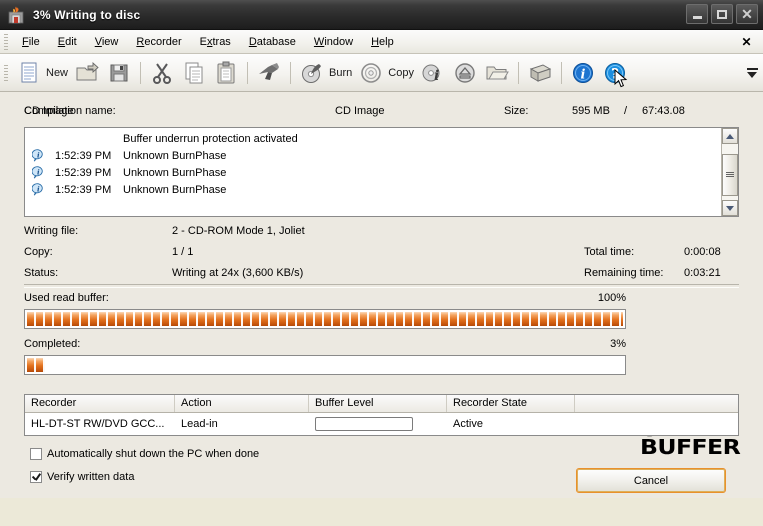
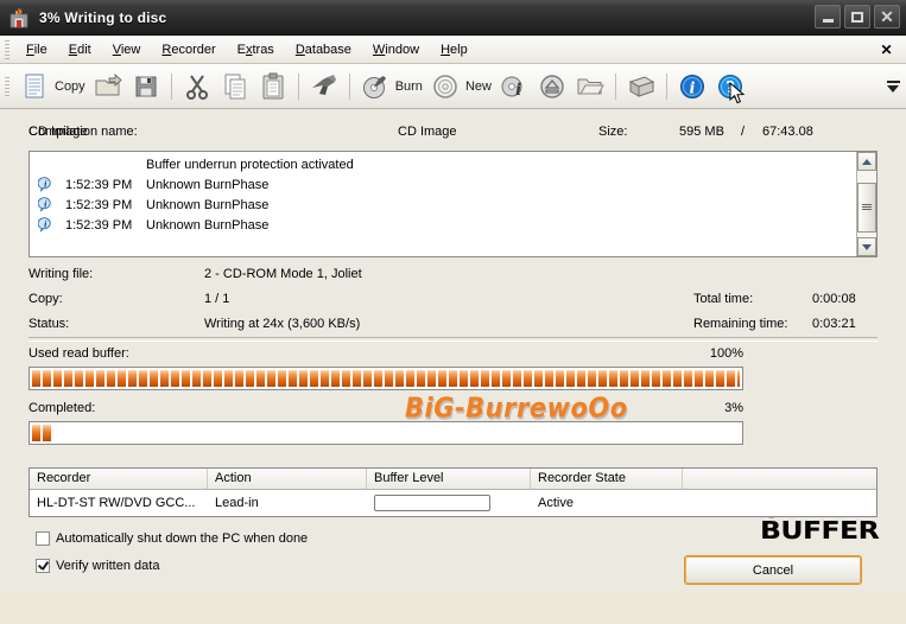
  3% Writing to disc
  ✕
  File
  Edit
  View
  Recorder
  Extras
  Database
  Window
  Help
  ✕
- New
+ Copy
  Burn
- Copy
+ New
  i
  i
  Compilation name:
  CD Image
  Size:
  595 MB
  /
  67:43.08
  CD Image
  Buffer underrun protection activated
  i
  1:52:39 PM
  Unknown BurnPhase
  i
  1:52:39 PM
  Unknown BurnPhase
  i
  1:52:39 PM
  Unknown BurnPhase
  Writing file:
  2 - CD-ROM Mode 1, Joliet
  Copy:
  1 / 1
  Total time:
  0:00:08
  Status:
  Writing at 24x (3,600 KB/s)
  Remaining time:
  0:03:21
+ BiG-BurrewoOo
  Used read buffer:
  100%
  Completed:
  3%
  BUFFER
  Recorder
  Action
  Buffer Level
  Recorder State
  HL-DT-ST RW/DVD GCC...
  Lead-in
  Active
  Automatically shut down the PC when done
  Verify written data
  Cancel
